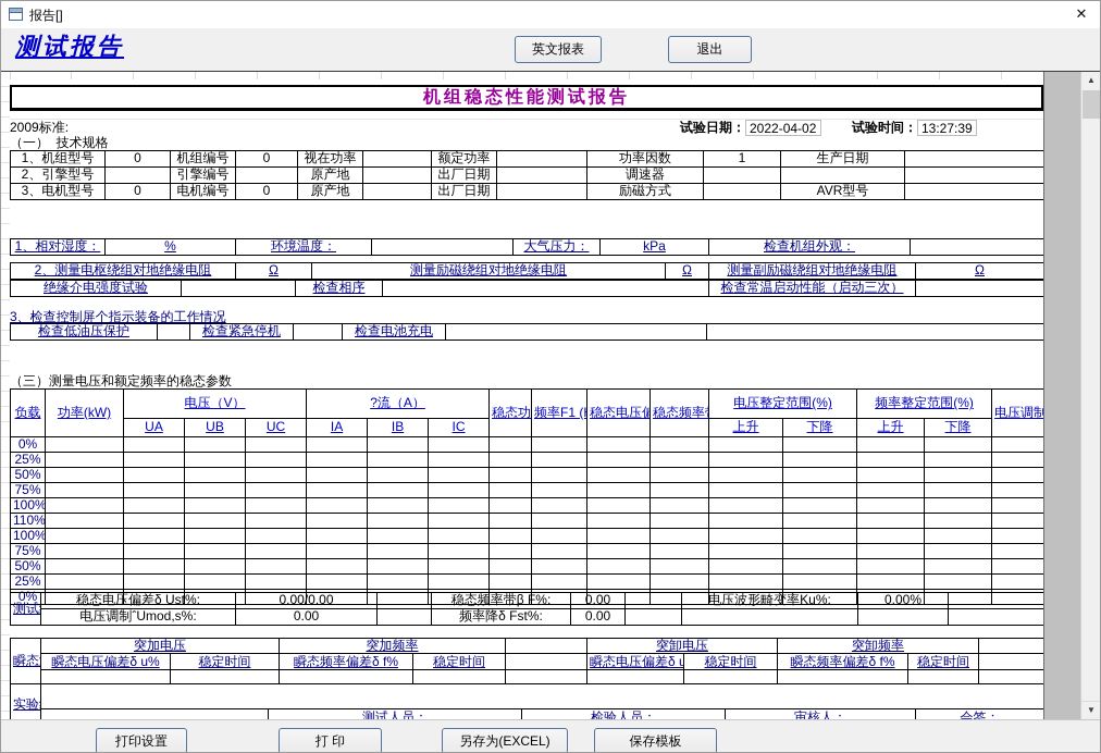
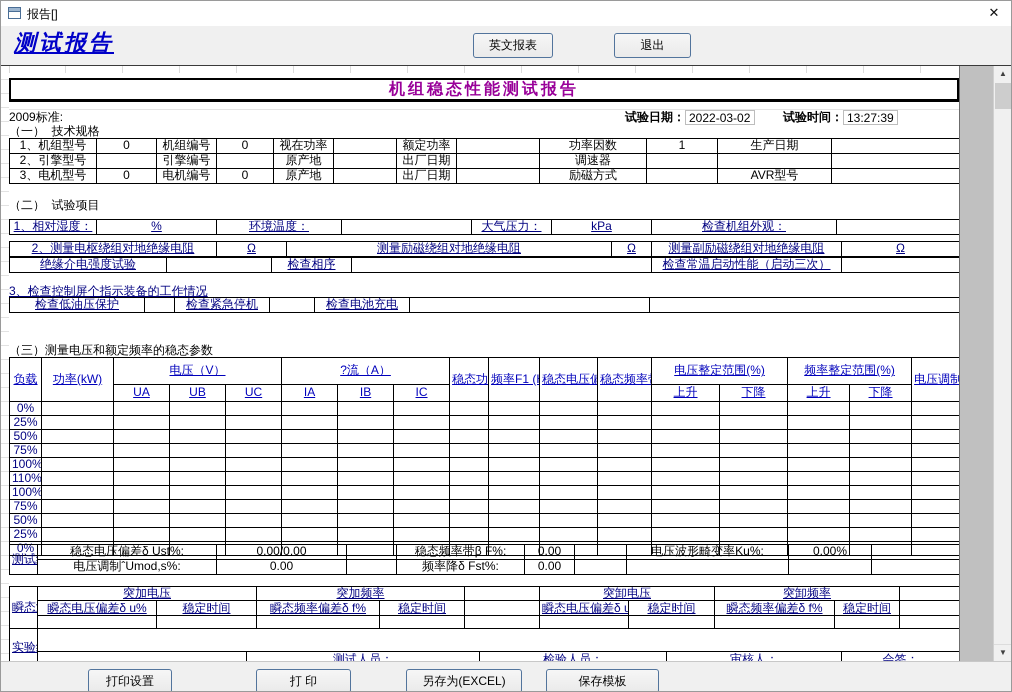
  报告[]
  ✕
  测试报告
  英文报表
  退出
  机组稳态性能测试报告
  2009标准:
  试验日期：
- 2022-04-02
+ 2022-03-02
  试验时间：
  13:27:39
  （一） 技术规格
  1、机组型号	0	机组编号	0	视在功率		额定功率		功率因数	1	生产日期
  2、引擎型号		引擎编号		原产地		出厂日期		调速器
  3、电机型号	0	电机编号	0	原产地		出厂日期		励磁方式		AVR型号
+ （二） 试验项目
  1、相对湿度：	%	环境温度：		大气压力：	kPa	检查机组外观：
  2、测量电枢绕组对地绝缘电阻	Ω	测量励磁绕组对地绝缘电阻	Ω	测量副励磁绕组对地绝缘电阻	Ω
  绝缘介电强度试验		检查相序		检查常温启动性能（启动三次）
  3、检查控制屏个指示装备的工作情况
  检查低油压保护		检查紧急停机		检查电池充电
  （三）测量电压和额定频率的稳态参数
  负载	功率(kW)	电压（V）	?流（A）	稳态功	频率F1 (	稳态电压偏	稳态频率	电压整定范围(%)	频率整定范围(%)	电压调制
  UA	UB	UC	IA	IB	IC	上升	下降	上升	下降
  0%
  25%
  50%
  75%
  100%
  110%
  100%
  75%
  50%
  25%
  0%
  测试	稳态电压偏差δ Ust%:	0.00/0.00		稳态频率带β F%:	0.00		电压波形畸变率Ku%:	0.00%
  电压调制ˆUmod,s%:	0.00		频率降δ Fst%:	0.00
  瞬态	突加电压	突加频率		突卸电压	突卸频率
  瞬态电压偏差δ u%	稳定时间	瞬态频率偏差δ f%	稳定时间		瞬态电压偏差δ u	稳定时间	瞬态频率偏差δ f%	稳定时间
  	测试人员：	检验人员：	审核人：	会签：
  ▲
  ▼
  打印设置
  打 印
  另存为(EXCEL)
  保存模板
